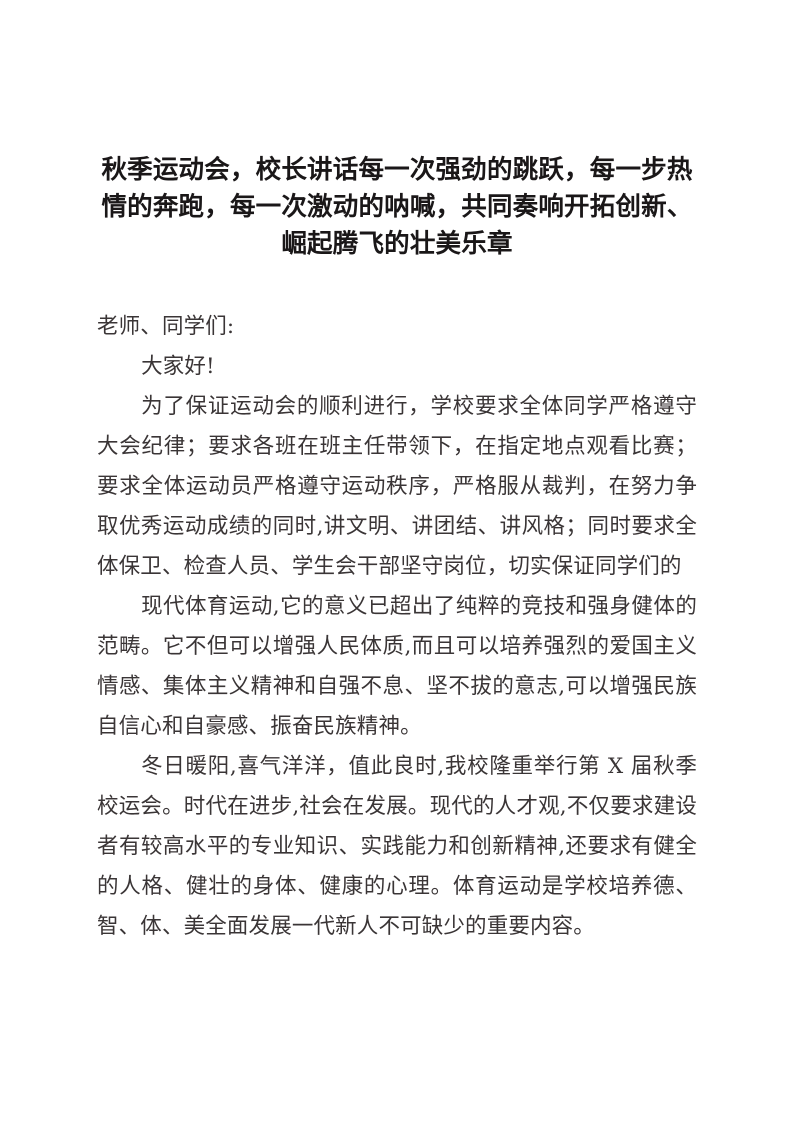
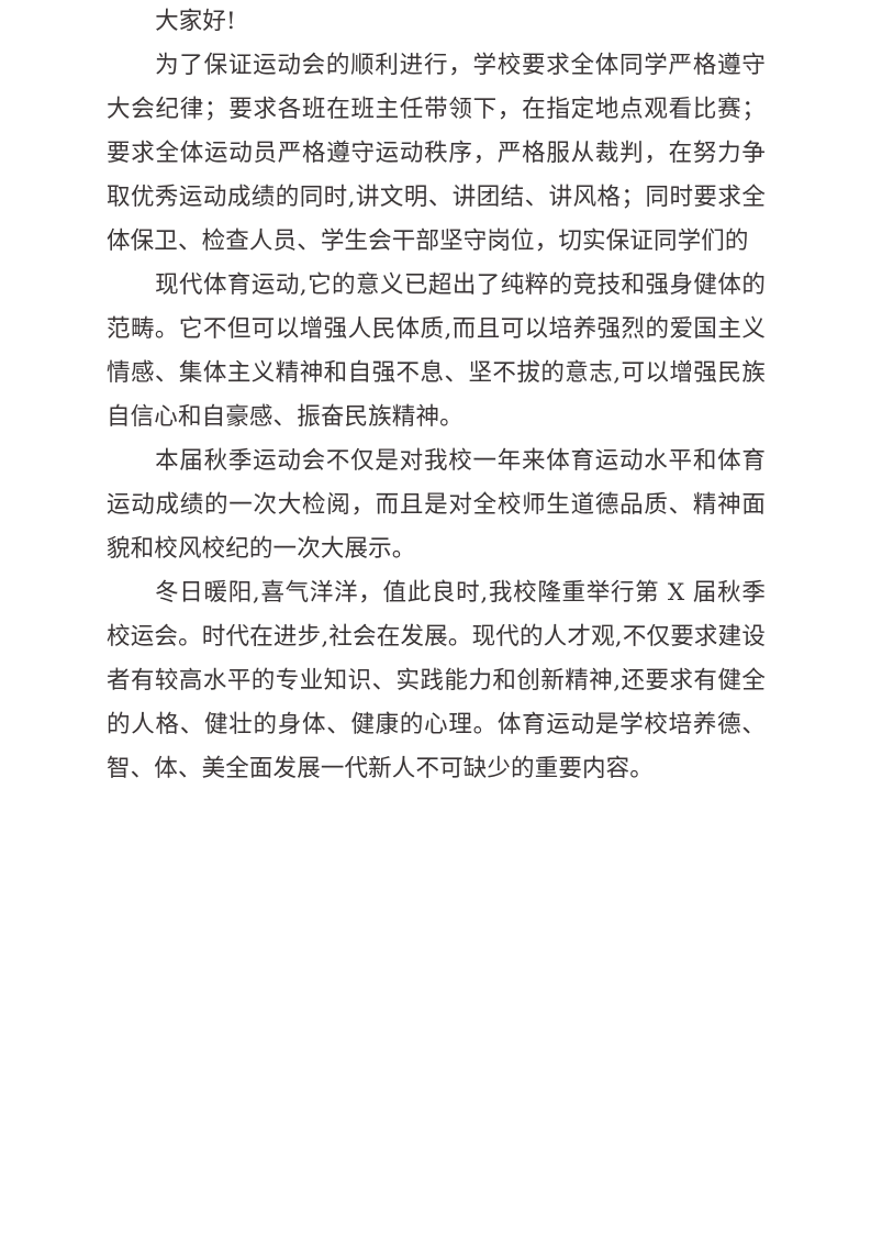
- 秋季运动会，校长讲话每一次强劲的跳跃，每一步热情的奔跑，每一次激动的呐喊，共同奏响开拓创新、崛起腾飞的壮美乐章
- 老师、同学们:
  大家好!
  为了保证运动会的顺利进行，学校要求全体同学严格遵守大会纪律；要求各班在班主任带领下，在指定地点观看比赛；要求全体运动员严格遵守运动秩序，严格服从裁判，在努力争取优秀运动成绩的同时,讲文明、讲团结、讲风格；同时要求全体保卫、检查人员、学生会干部坚守岗位，切实保证同学们的
  现代体育运动,它的意义已超出了纯粹的竞技和强身健体的范畴。它不但可以增强人民体质,而且可以培养强烈的爱国主义情感、集体主义精神和自强不息、坚不拔的意志,可以增强民族自信心和自豪感、振奋民族精神。
+ 本届秋季运动会不仅是对我校一年来体育运动水平和体育运动成绩的一次大检阅，而且是对全校师生道德品质、精神面貌和校风校纪的一次大展示。
  冬日暖阳,喜气洋洋，值此良时,我校隆重举行第 X 届秋季校运会。时代在进步,社会在发展。现代的人才观,不仅要求建设者有较高水平的专业知识、实践能力和创新精神,还要求有健全的人格、健壮的身体、健康的心理。体育运动是学校培养德、智、体、美全面发展一代新人不可缺少的重要内容。
